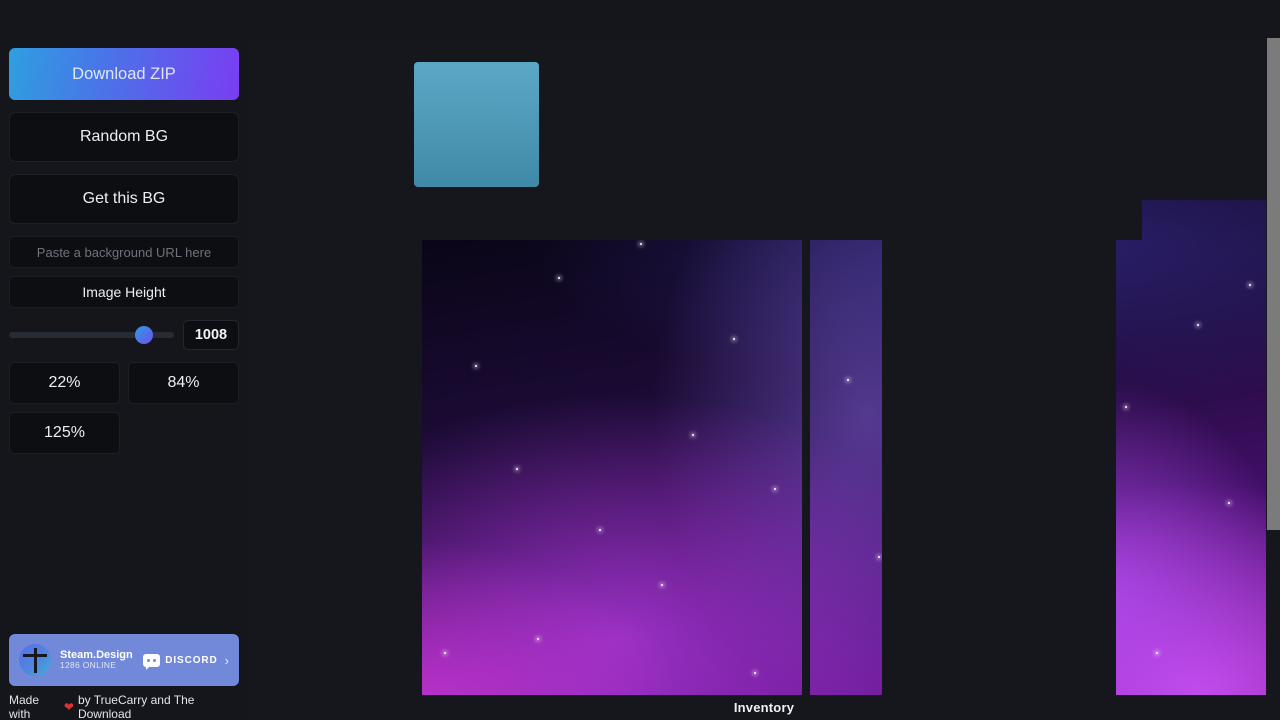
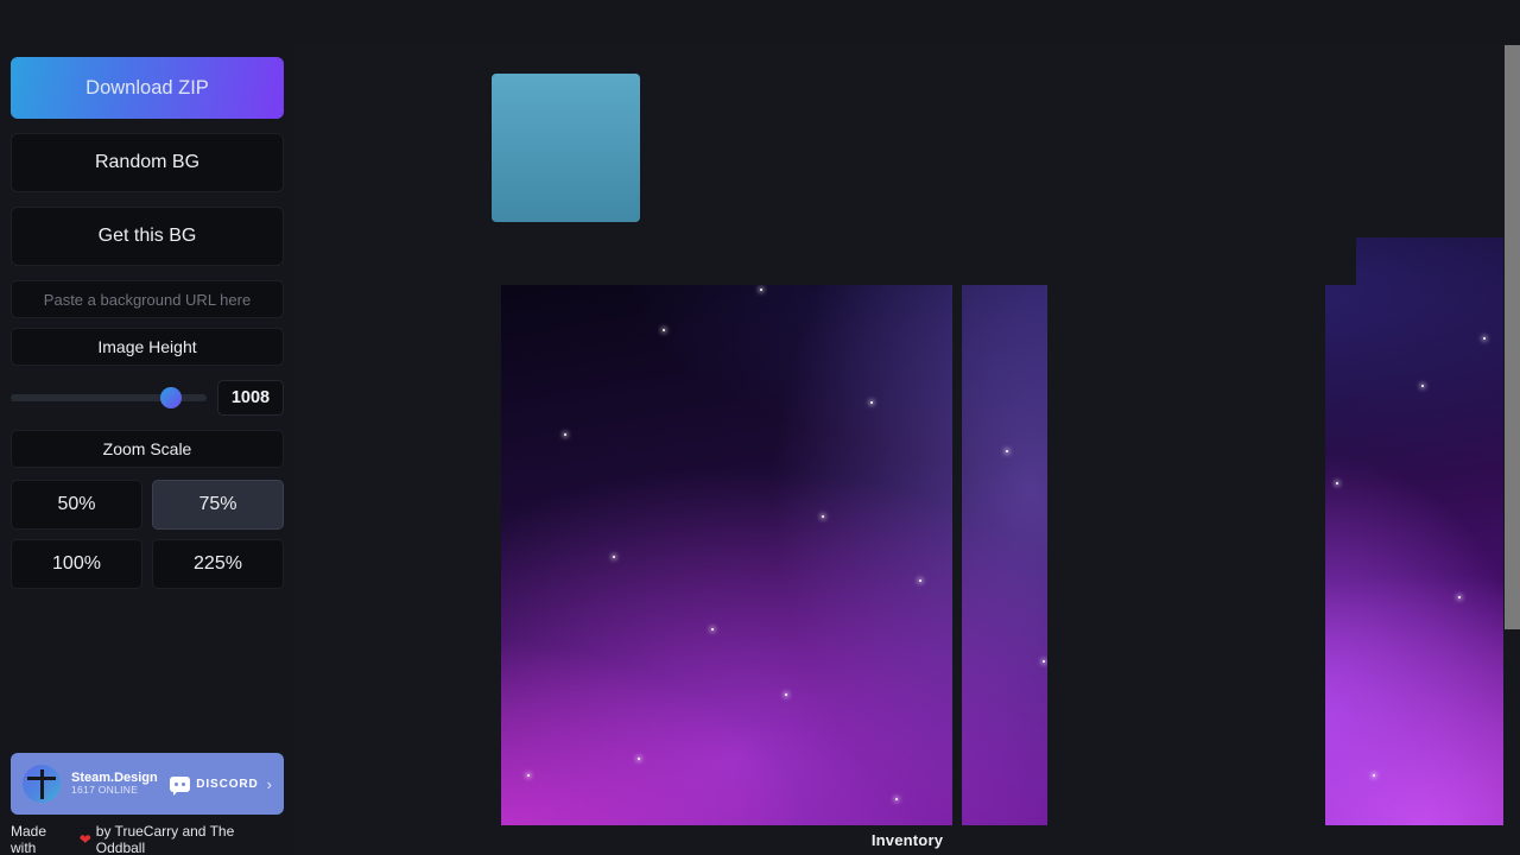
  Download ZIP
  Random BG
  Get this BG
  Paste a background URL here
  Image Height
  1008
+ Zoom Scale
- 22%
+ 50%
+ 75%
- 84%
+ 100%
- 125%
+ 225%
  Steam.Design
- 1286 ONLINE
+ 1617 ONLINE
  DISCORD
  ›
  Made with
  ❤
- by TrueCarry and The Download
+ by TrueCarry and The Oddball
  Inventory
